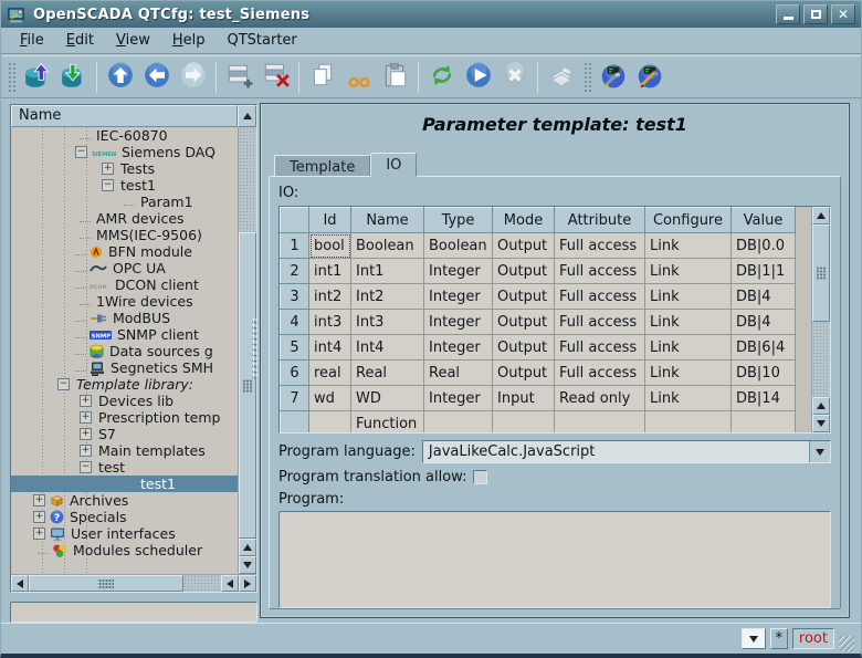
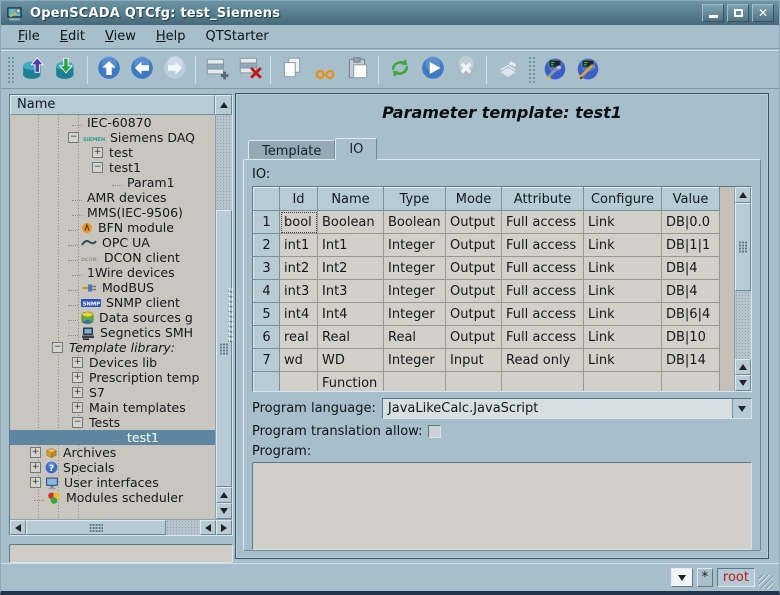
  OpenSCADA QTCfg: test_Siemens
  ✕
  File
  Edit
  View
  Help
  QTStarter
  Name
  IEC-60870
  −
  Siemens DAQ
  +
- Tests
+ test
  −
  test1
  Param1
  AMR devices
  MMS(IEC-9506)
  BFN module
  OPC UA
  DCON client
  1Wire devices
  ModBUS
  SNMP client
  Data sources g
  Segnetics SMH
  −
  Template library:
  +
  Devices lib
  +
  Prescription temp
  +
  S7
  +
  Main templates
  −
- test
+ Tests
  test1
  +
  Archives
  +
  ?
  Specials
  +
  User interfaces
  Modules scheduler
  Parameter template: test1
  Template
  IO
  IO:
  	Id	Name	Type	Mode	Attribute	Configure	Value
  1	bool	Boolean	Boolean	Output	Full access	Link	DB|0.0
  2	int1	Int1	Integer	Output	Full access	Link	DB|1|1
  3	int2	Int2	Integer	Output	Full access	Link	DB|4
  4	int3	Int3	Integer	Output	Full access	Link	DB|4
  5	int4	Int4	Integer	Output	Full access	Link	DB|6|4
  6	real	Real	Real	Output	Full access	Link	DB|10
  7	wd	WD	Integer	Input	Read only	Link	DB|14
  		Function
  Program language:
  JavaLikeCalc.JavaScript
  Program translation allow:
  Program:
  *
  root
